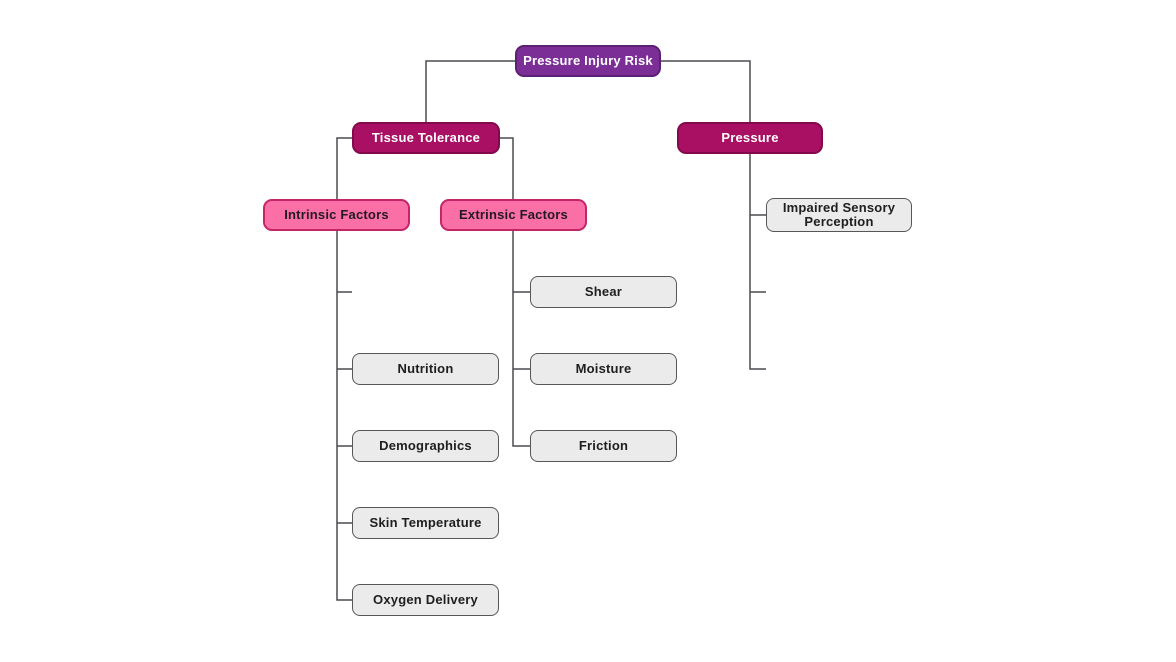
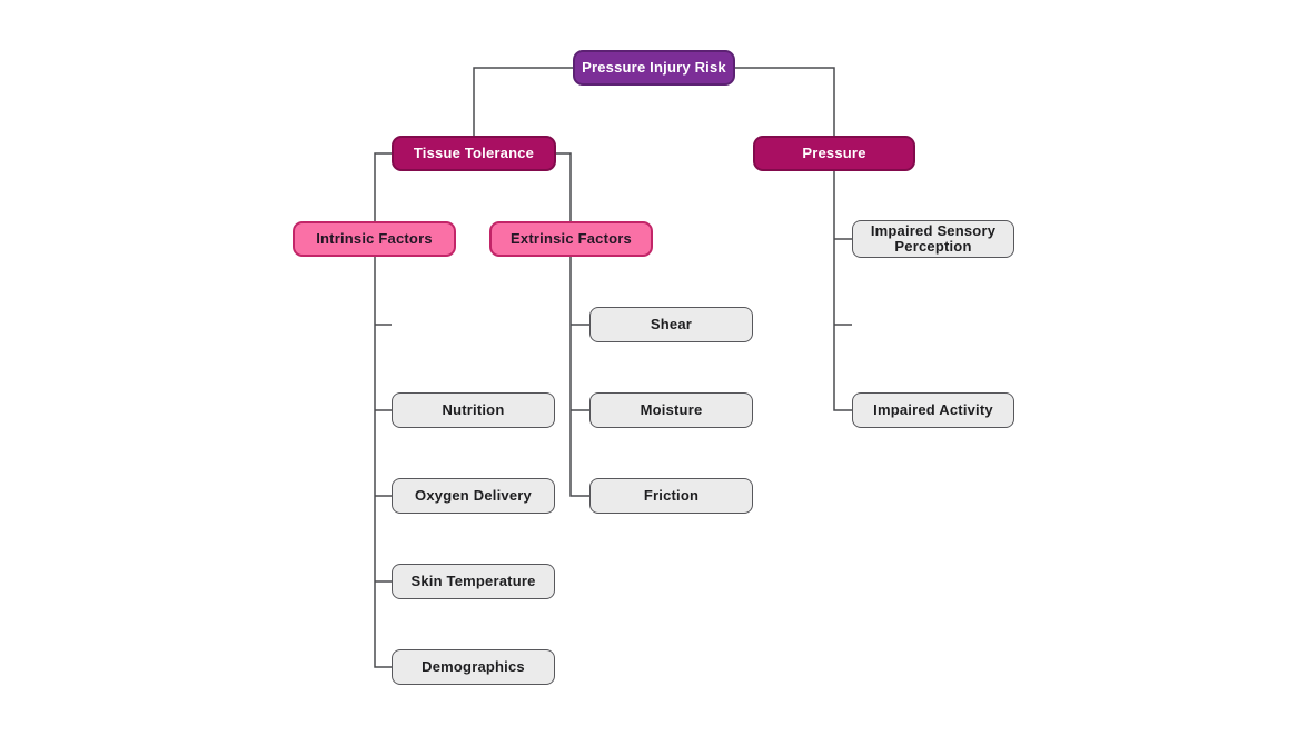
  Pressure Injury Risk
  Tissue Tolerance
  Pressure
  Intrinsic Factors
  Extrinsic Factors
  Nutrition
- Demographics
+ Oxygen Delivery
  Skin Temperature
- Oxygen Delivery
+ Demographics
  Shear
  Moisture
  Friction
  Impaired Sensory Perception
+ Impaired Activity
